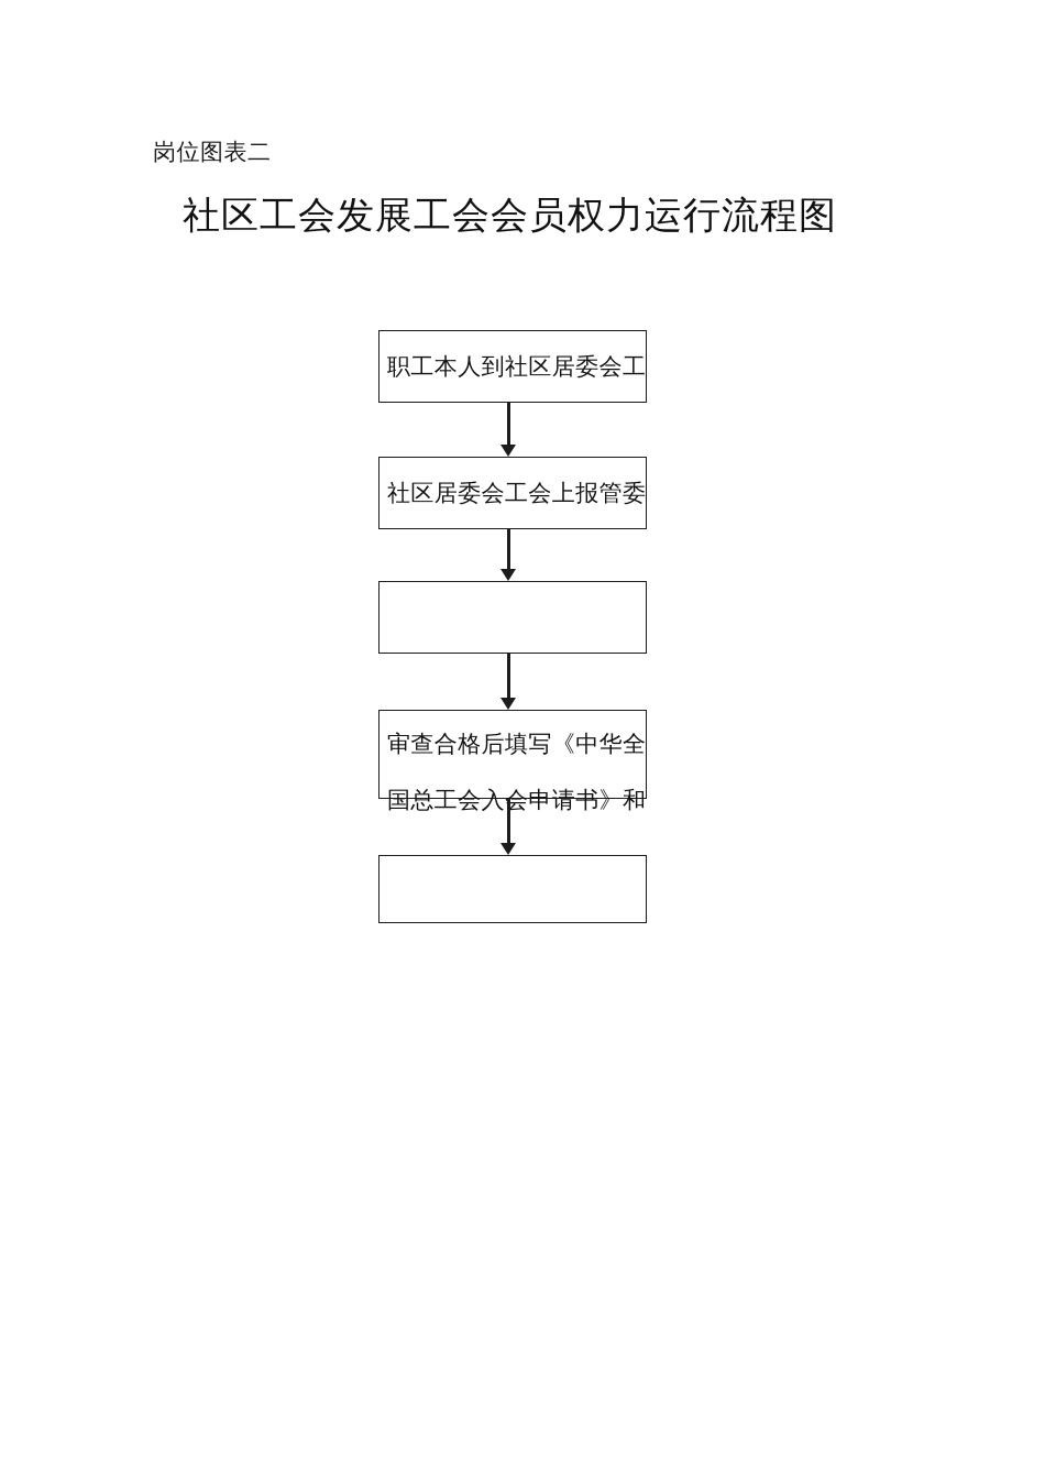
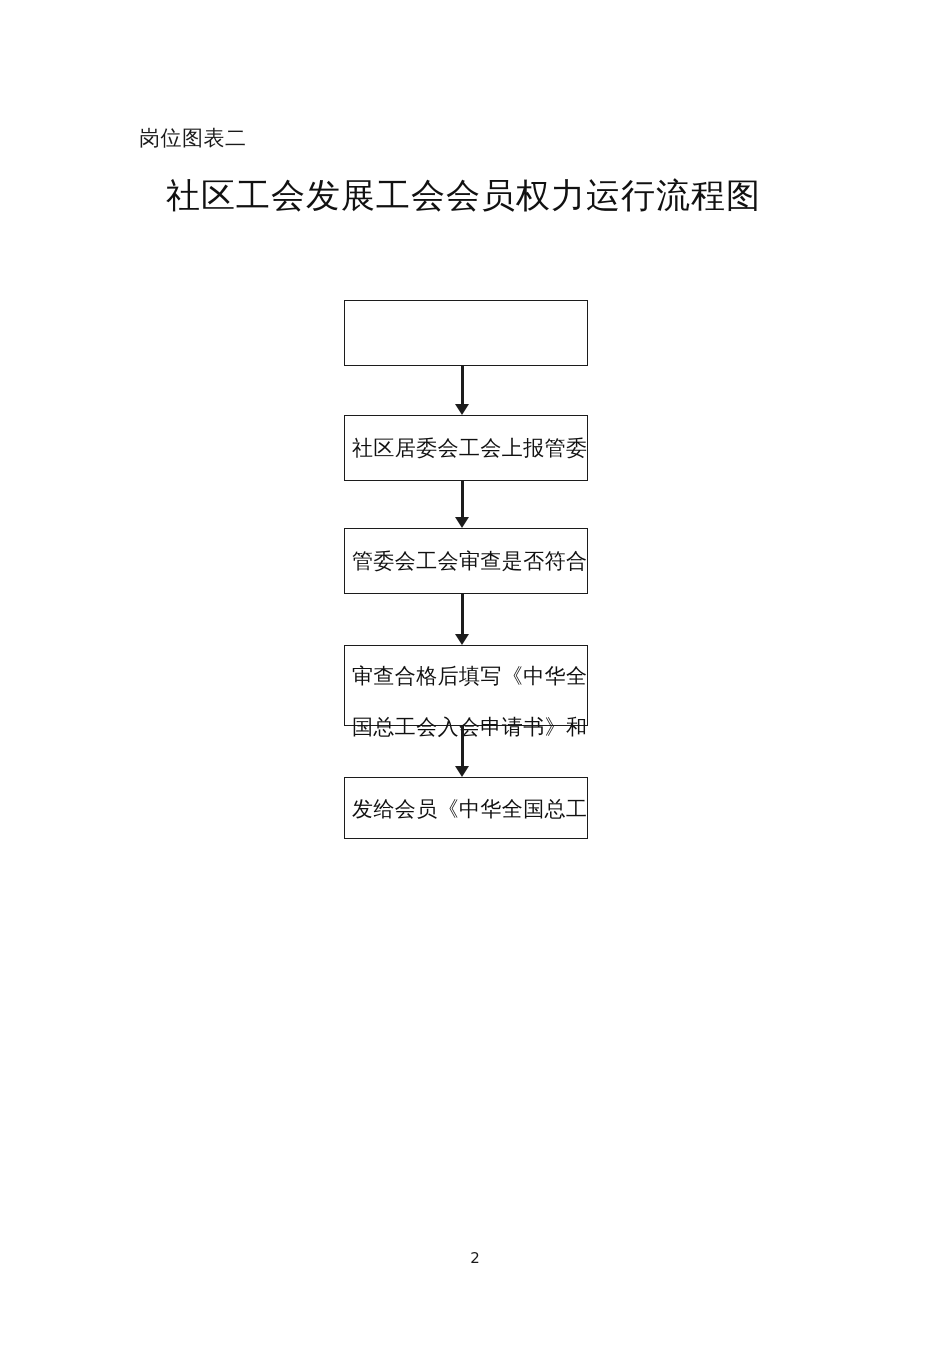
  岗位图表二
  社区工会发展工会会员权力运行流程图
- 职工本人到社区居委会工
  社区居委会工会上报管委
+ 管委会工会审查是否符合
  审查合格后填写《中华全
  国总工会入会申请书》和
+ 发给会员《中华全国总工
+ 2
